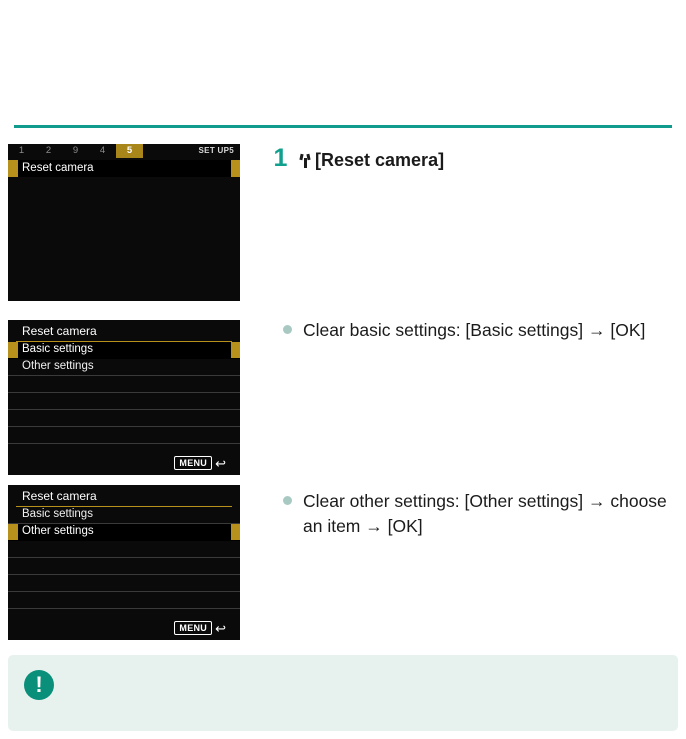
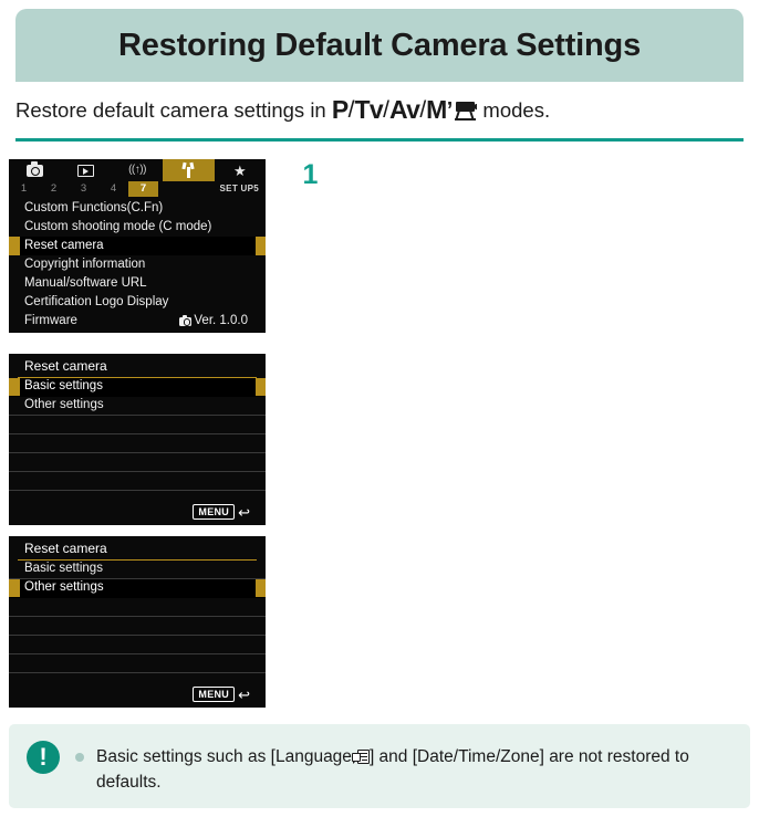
+ Restoring Default Camera Settings
+ Restore default camera settings in P/Tv/Av/M’ modes.
+ ((↑))
+ ★
  1
  2
- 9
+ 3
  4
- 5
+ 7
  SET UP5
+ Custom Functions(C.Fn)
+ Custom shooting mode (C mode)
  Reset camera
+ Copyright information
+ Manual/software URL
+ Certification Logo Display
+ Firmware
+ Ver. 1.0.0
  Reset camera
  Basic settings
  Other settings
  MENU
  ↩
  Reset camera
  Basic settings
  Other settings
  MENU
  ↩
  1
- [Reset camera]
- Clear basic settings: [Basic settings] → [OK]
- Clear other settings: [Other settings] → choose an item → [OK]
  !
+ Basic settings such as [Language ] and [Date/Time/Zone] are not restored to defaults.
